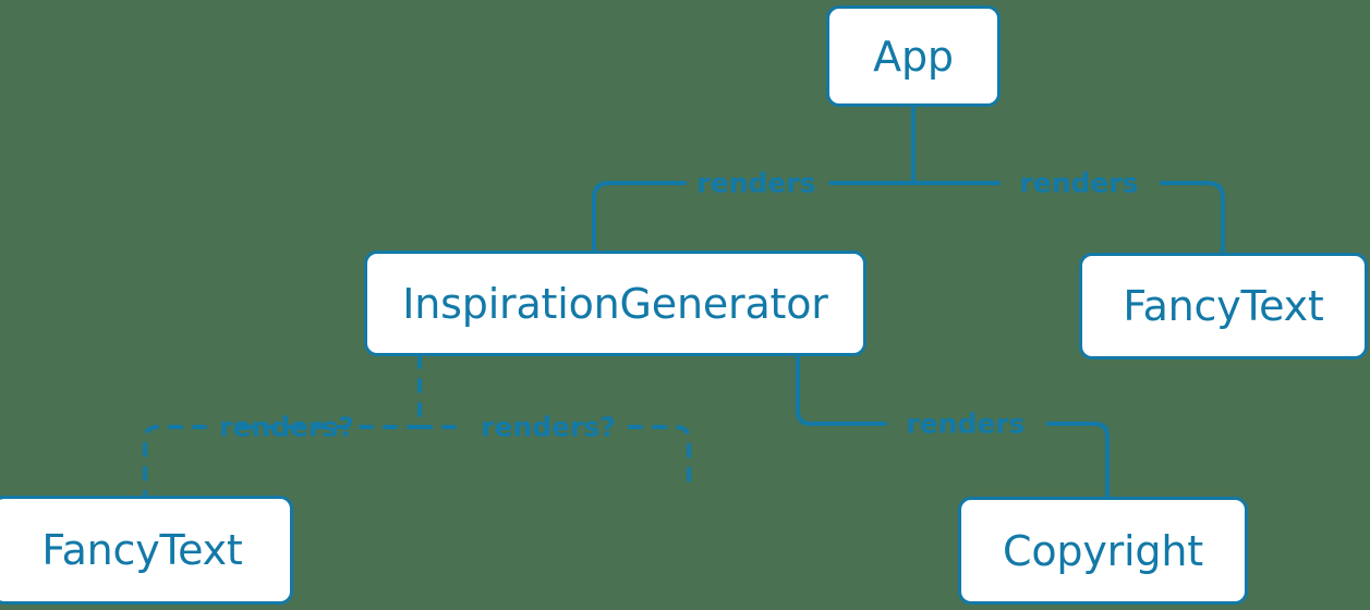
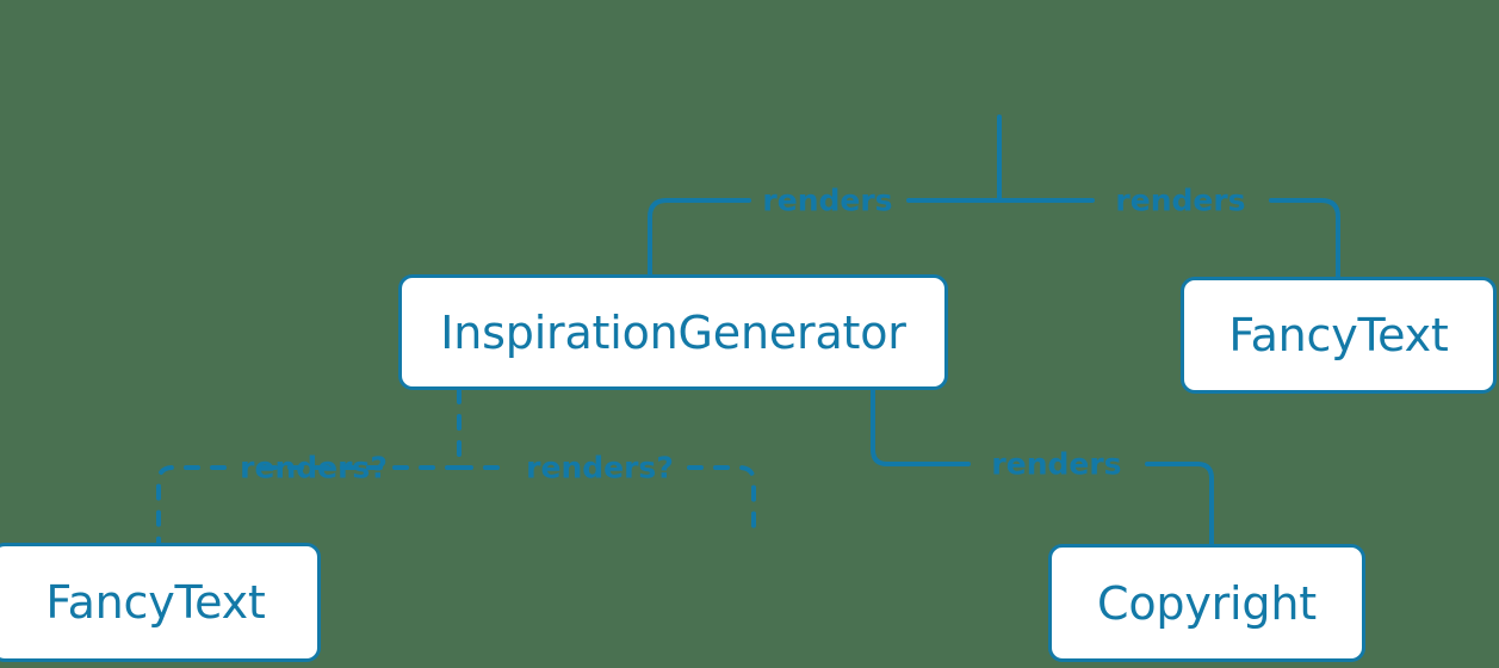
  renders
  renders
  renders?
  renders?
  renders
- App
  InspirationGenerator
  FancyText
  FancyText
  Copyright
